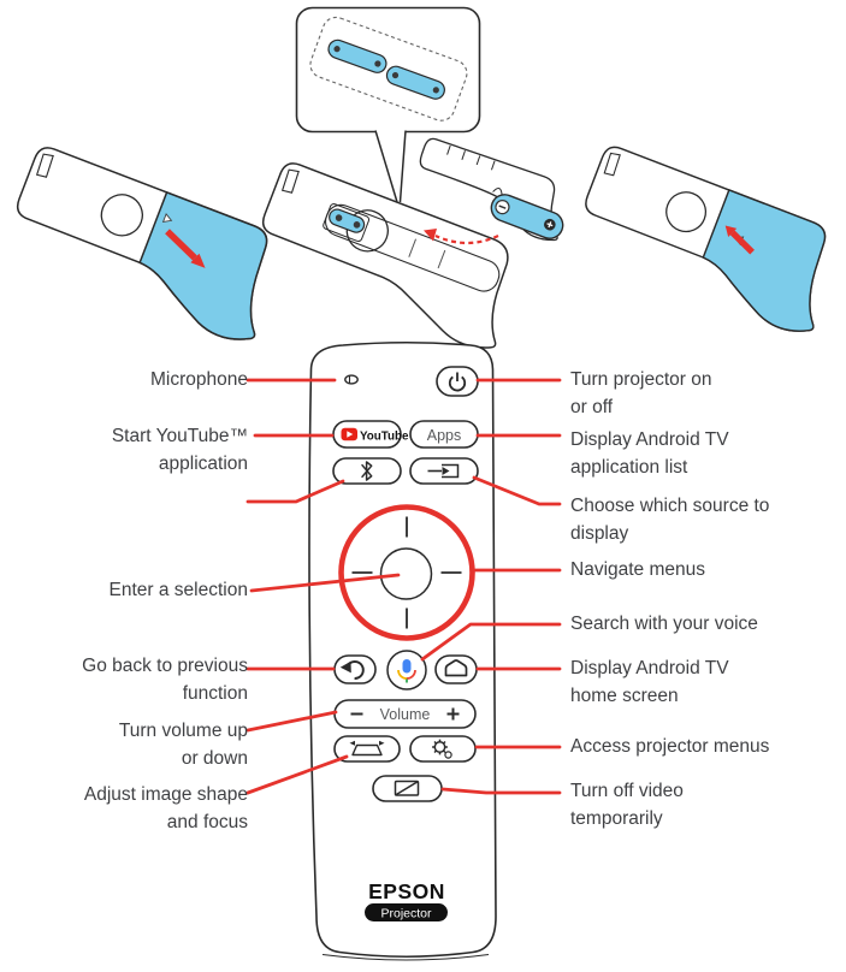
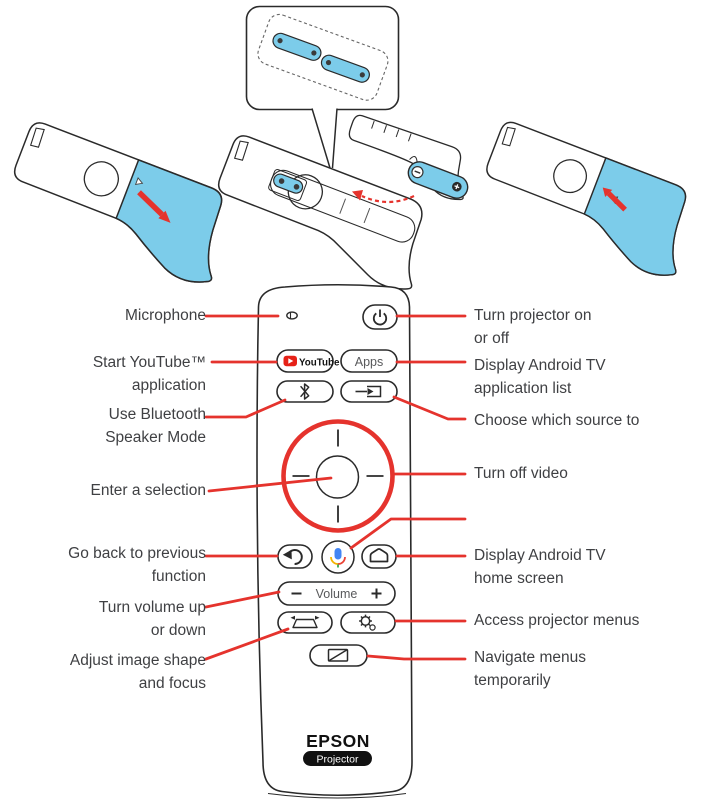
  YouTube
  Apps
  Volume
  EPSON
  Projector
  Microphone
  Start YouTube™
  application
+ Use Bluetooth
+ Speaker Mode
  Enter a selection
  Go back to previous
  function
  Turn volume up
  or down
  Adjust image shape
  and focus
  Turn projector on
  or off
  Display Android TV
  application list
  Choose which source to
- display
- Navigate menus
+ Turn off video
- Search with your voice
  Display Android TV
  home screen
  Access projector menus
- Turn off video
+ Navigate menus
  temporarily
